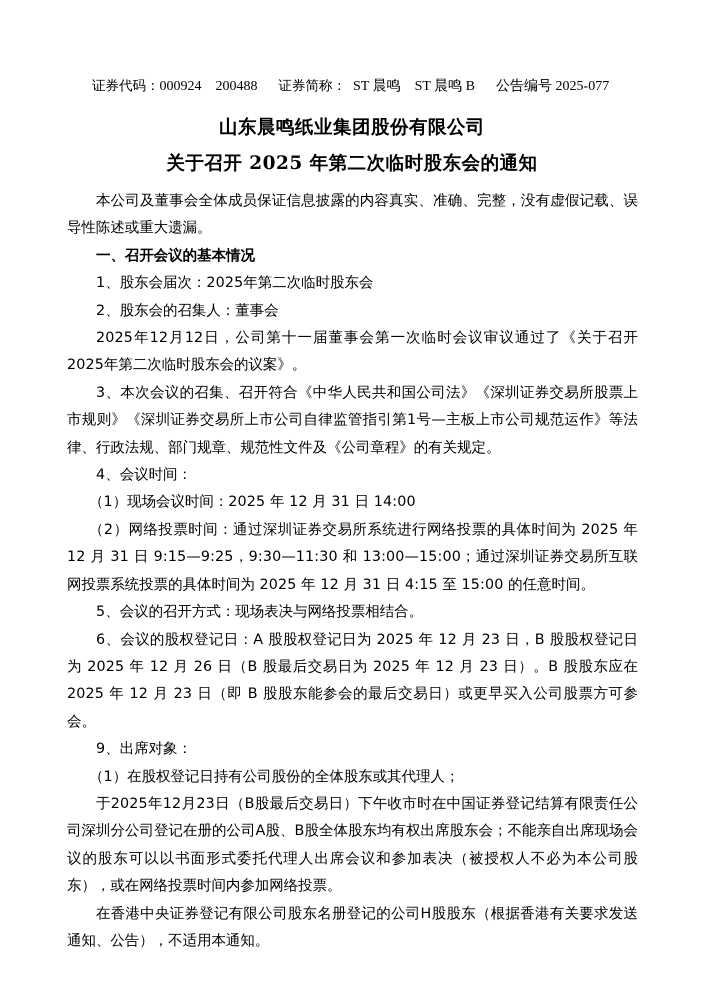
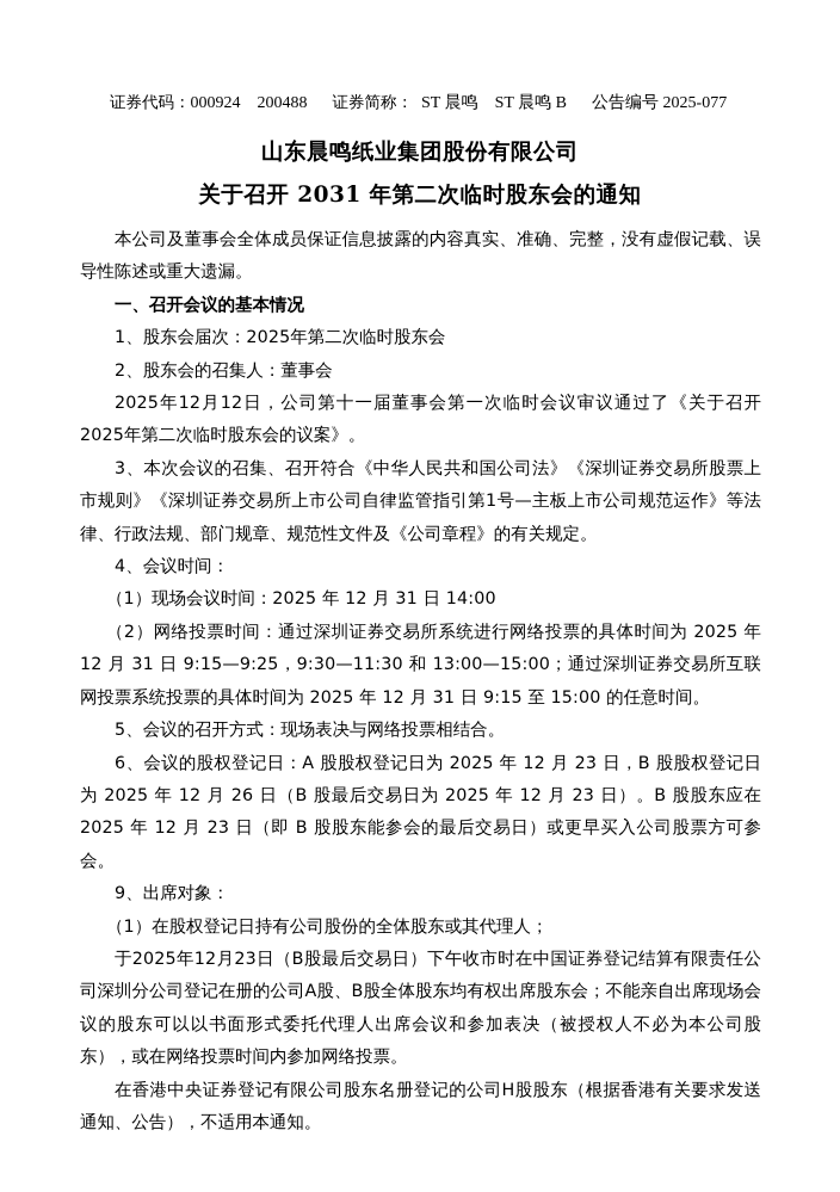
  证券代码：000924 200488 证券简称： ST 晨鸣 ST 晨鸣 B 公告编号 2025-077
  山东晨鸣纸业集团股份有限公司
- 关于召开 2025 年第二次临时股东会的通知
+ 关于召开 2031 年第二次临时股东会的通知
  本公司及董事会全体成员保证信息披露的内容真实、准确、完整，没有虚假记载、误导性陈述或重大遗漏。
  一、召开会议的基本情况
  1、股东会届次：2025年第二次临时股东会
  2、股东会的召集人：董事会
  2025年12月12日，公司第十一届董事会第一次临时会议审议通过了《关于召开2025年第二次临时股东会的议案》。
  3、本次会议的召集、召开符合《中华人民共和国公司法》《深圳证券交易所股票上市规则》《深圳证券交易所上市公司自律监管指引第1号—主板上市公司规范运作》等法律、行政法规、部门规章、规范性文件及《公司章程》的有关规定。
  4、会议时间：
  （1）现场会议时间：2025 年 12 月 31 日 14:00
- （2）网络投票时间：通过深圳证券交易所系统进行网络投票的具体时间为 2025 年 12 月 31 日 9:15—9:25，9:30—11:30 和 13:00—15:00；通过深圳证券交易所互联网投票系统投票的具体时间为 2025 年 12 月 31 日 4:15 至 15:00 的任意时间。
+ （2）网络投票时间：通过深圳证券交易所系统进行网络投票的具体时间为 2025 年 12 月 31 日 9:15—9:25，9:30—11:30 和 13:00—15:00；通过深圳证券交易所互联网投票系统投票的具体时间为 2025 年 12 月 31 日 9:15 至 15:00 的任意时间。
  5、会议的召开方式：现场表决与网络投票相结合。
  6、会议的股权登记日：A 股股权登记日为 2025 年 12 月 23 日，B 股股权登记日为 2025 年 12 月 26 日（B 股最后交易日为 2025 年 12 月 23 日）。B 股股东应在 2025 年 12 月 23 日（即 B 股股东能参会的最后交易日）或更早买入公司股票方可参会。
  9、出席对象：
  （1）在股权登记日持有公司股份的全体股东或其代理人；
  于2025年12月23日（B股最后交易日）下午收市时在中国证券登记结算有限责任公司深圳分公司登记在册的公司A股、B股全体股东均有权出席股东会；不能亲自出席现场会议的股东可以以书面形式委托代理人出席会议和参加表决（被授权人不必为本公司股东），或在网络投票时间内参加网络投票。
  在香港中央证券登记有限公司股东名册登记的公司H股股东（根据香港有关要求发送通知、公告），不适用本通知。
